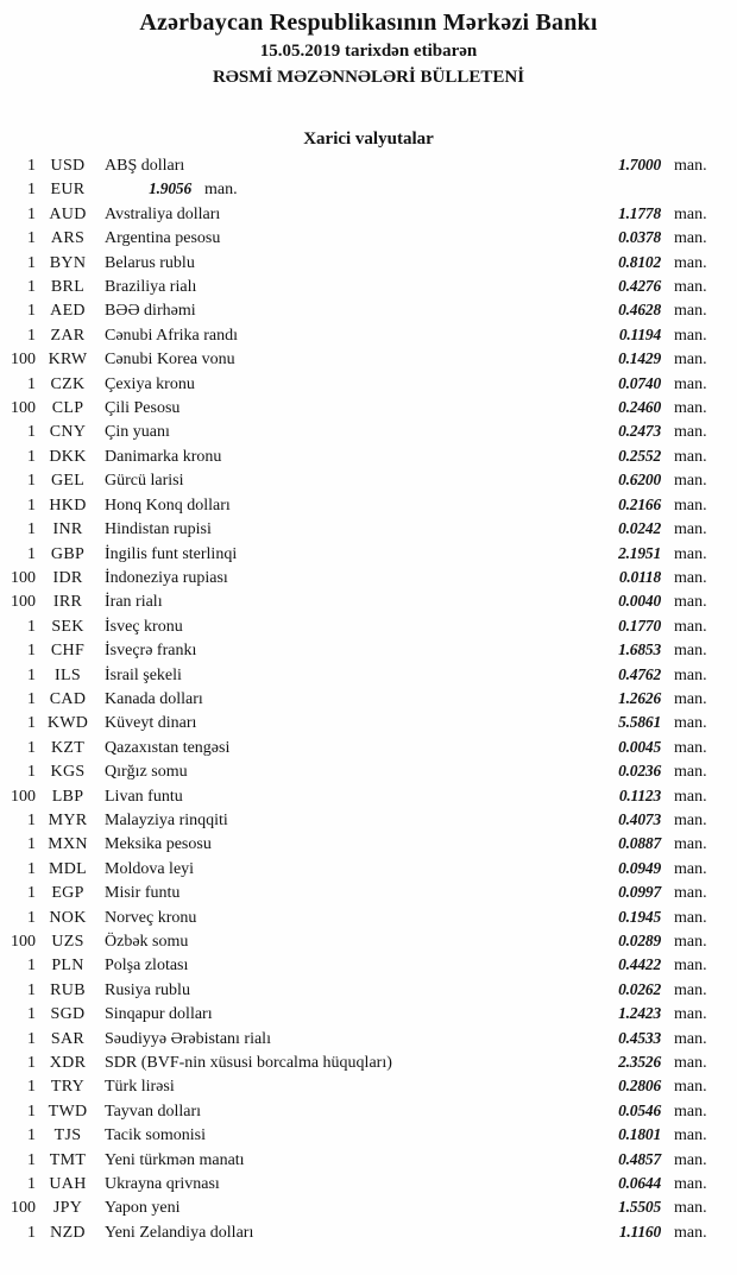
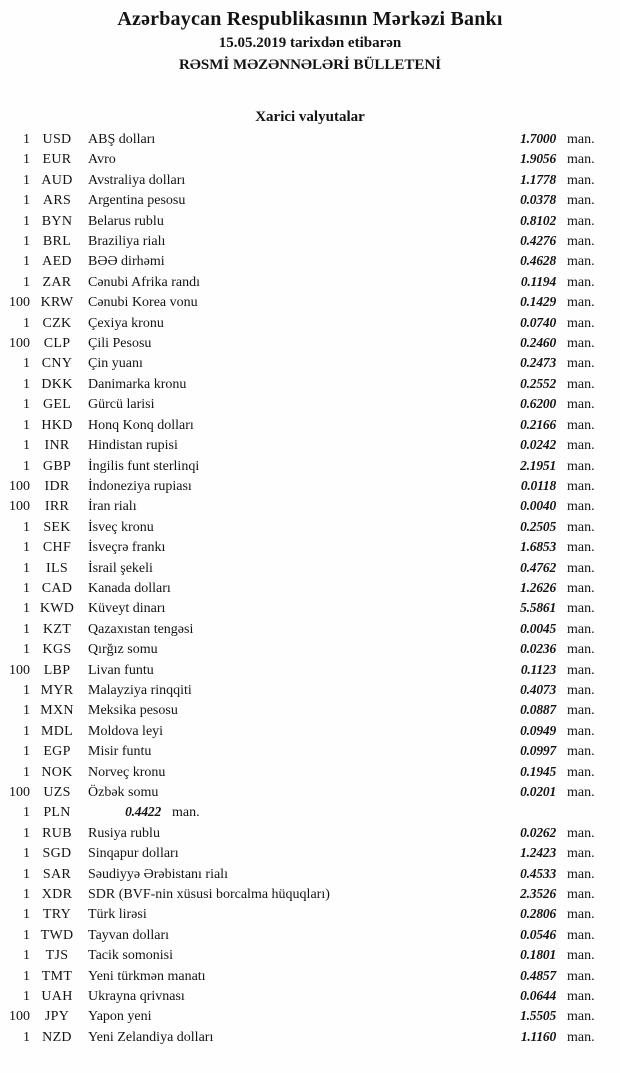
  Azərbaycan Respublikasının Mərkəzi Bankı
  15.05.2019 tarixdən etibarən
  RƏSMİ MƏZƏNNƏLƏRİ BÜLLETENİ
  Xarici valyutalar
  1
  USD
  ABŞ dolları
  1.7000
  man.
  1
  EUR
+ Avro
  1.9056
  man.
  1
  AUD
  Avstraliya dolları
  1.1778
  man.
  1
  ARS
  Argentina pesosu
  0.0378
  man.
  1
  BYN
  Belarus rublu
  0.8102
  man.
  1
  BRL
  Braziliya rialı
  0.4276
  man.
  1
  AED
  BƏƏ dirhəmi
  0.4628
  man.
  1
  ZAR
  Cənubi Afrika randı
  0.1194
  man.
  100
  KRW
  Cənubi Korea vonu
  0.1429
  man.
  1
  CZK
  Çexiya kronu
  0.0740
  man.
  100
  CLP
  Çili Pesosu
  0.2460
  man.
  1
  CNY
  Çin yuanı
  0.2473
  man.
  1
  DKK
  Danimarka kronu
  0.2552
  man.
  1
  GEL
  Gürcü larisi
  0.6200
  man.
  1
  HKD
  Honq Konq dolları
  0.2166
  man.
  1
  INR
  Hindistan rupisi
  0.0242
  man.
  1
  GBP
  İngilis funt sterlinqi
  2.1951
  man.
  100
  IDR
  İndoneziya rupiası
  0.0118
  man.
  100
  IRR
  İran rialı
  0.0040
  man.
  1
  SEK
  İsveç kronu
- 0.1770
+ 0.2505
  man.
  1
  CHF
  İsveçrə frankı
  1.6853
  man.
  1
  ILS
  İsrail şekeli
  0.4762
  man.
  1
  CAD
  Kanada dolları
  1.2626
  man.
  1
  KWD
  Küveyt dinarı
  5.5861
  man.
  1
  KZT
  Qazaxıstan tengəsi
  0.0045
  man.
  1
  KGS
  Qırğız somu
  0.0236
  man.
  100
  LBP
  Livan funtu
  0.1123
  man.
  1
  MYR
  Malayziya rinqqiti
  0.4073
  man.
  1
  MXN
  Meksika pesosu
  0.0887
  man.
  1
  MDL
  Moldova leyi
  0.0949
  man.
  1
  EGP
  Misir funtu
  0.0997
  man.
  1
  NOK
  Norveç kronu
  0.1945
  man.
  100
  UZS
  Özbək somu
- 0.0289
+ 0.0201
  man.
  1
  PLN
- Polşa zlotası
  0.4422
  man.
  1
  RUB
  Rusiya rublu
  0.0262
  man.
  1
  SGD
  Sinqapur dolları
  1.2423
  man.
  1
  SAR
  Səudiyyə Ərəbistanı rialı
  0.4533
  man.
  1
  XDR
  SDR (BVF-nin xüsusi borcalma hüquqları)
  2.3526
  man.
  1
  TRY
  Türk lirəsi
  0.2806
  man.
  1
  TWD
  Tayvan dolları
  0.0546
  man.
  1
  TJS
  Tacik somonisi
  0.1801
  man.
  1
  TMT
  Yeni türkmən manatı
  0.4857
  man.
  1
  UAH
  Ukrayna qrivnası
  0.0644
  man.
  100
  JPY
  Yapon yeni
  1.5505
  man.
  1
  NZD
  Yeni Zelandiya dolları
  1.1160
  man.
